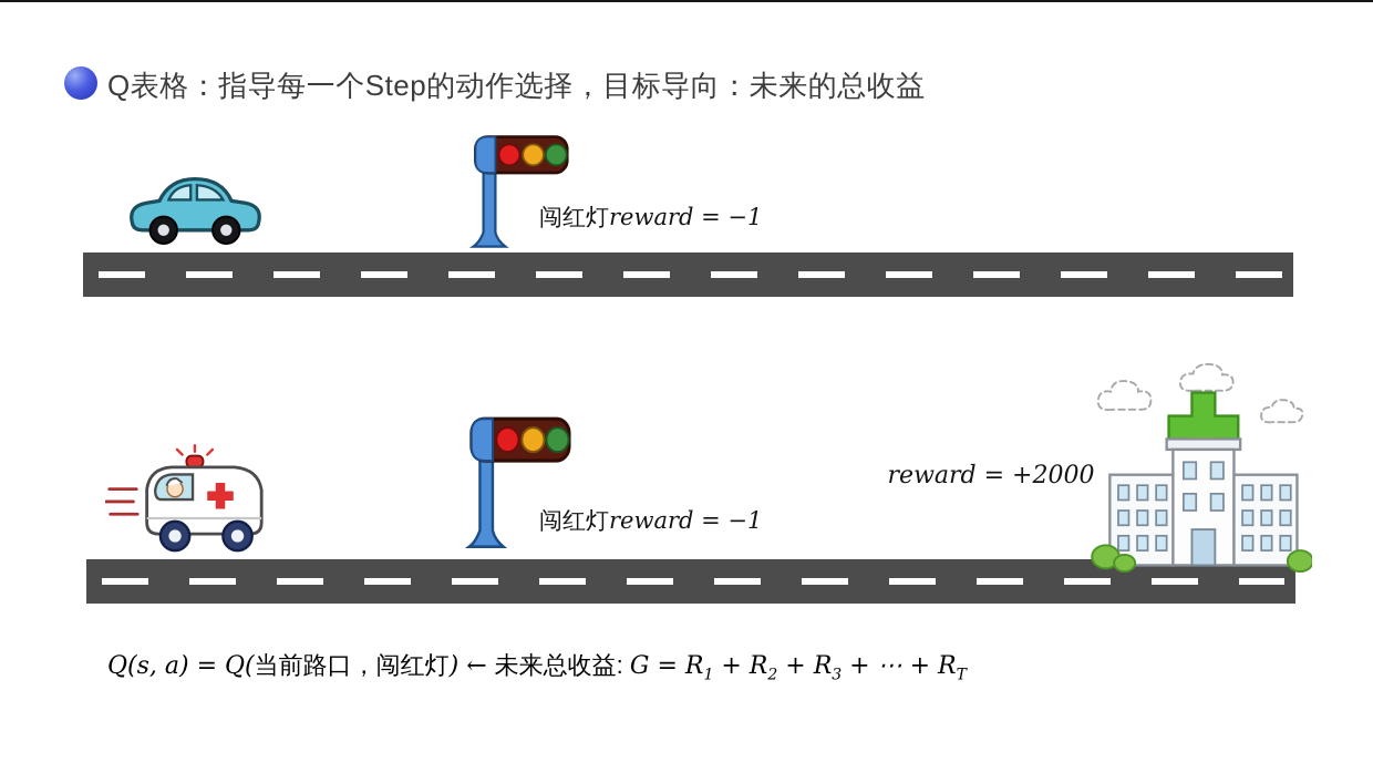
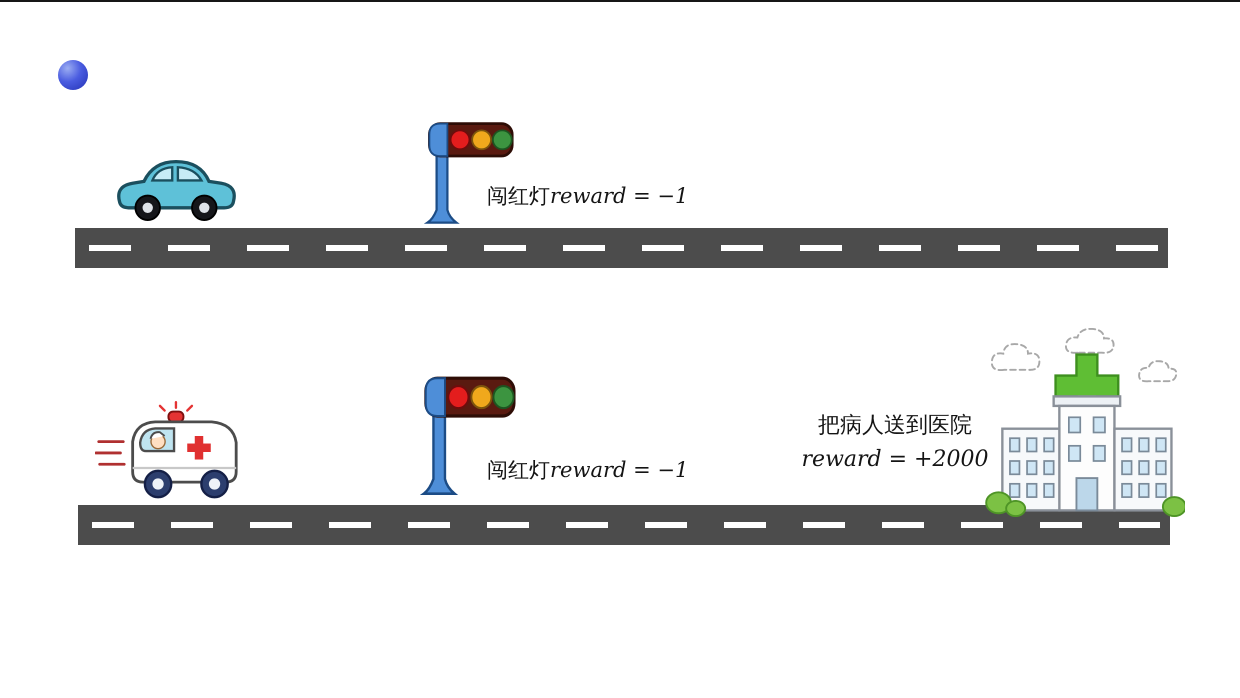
- Q表格：指导每一个Step的动作选择，目标导向：未来的总收益
  闯红灯reward = −1
  闯红灯reward = −1
+ 把病人送到医院
  reward = +2000
- Q(s, a) = Q(当前路口，闯红灯) ← 未来总收益: G = R1 + R2 + R3 + ⋯ + RT
